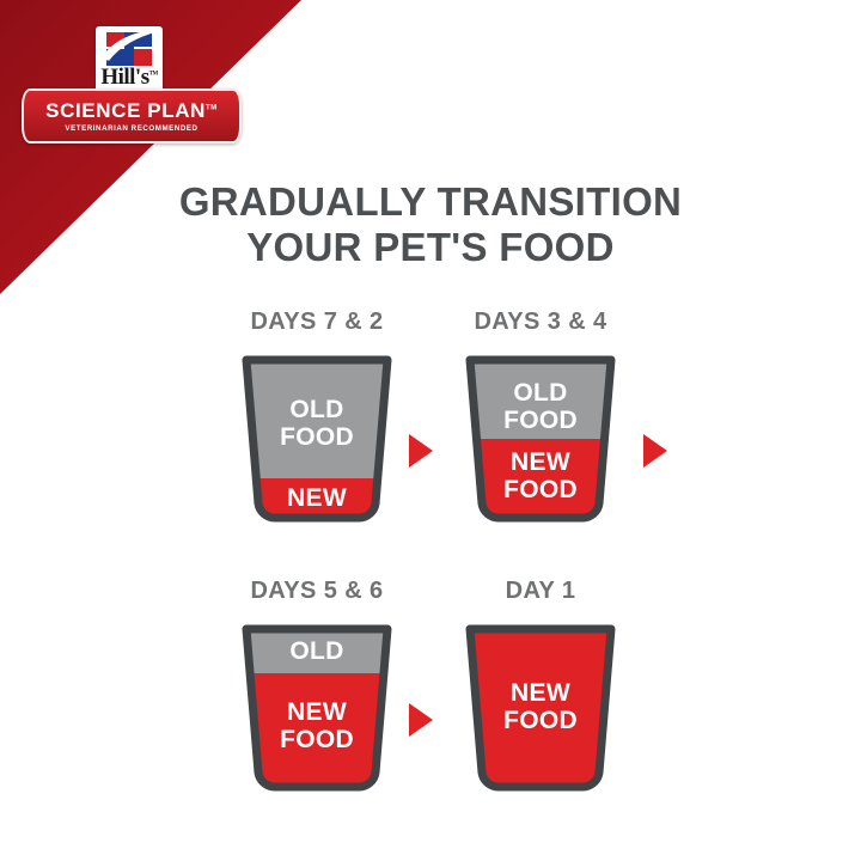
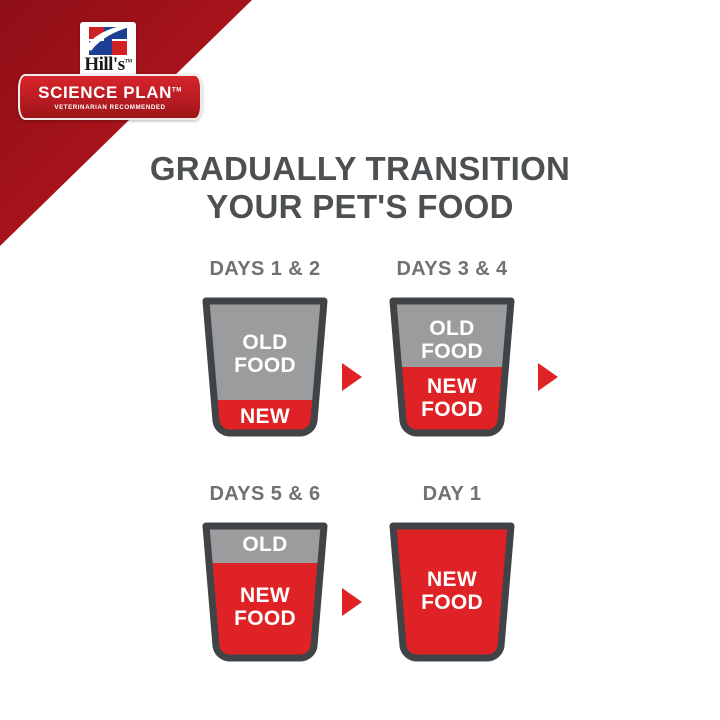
  Hill's
  SCIENCE PLAN
  GRADUALLY TRANSITION
  YOUR PET'S FOOD
- DAYS 7 & 2
+ DAYS 1 & 2
  OLD
  FOOD
  NEW
  DAYS 3 & 4
  OLD
  FOOD
  NEW
  FOOD
  DAYS 5 & 6
  OLD
  NEW
  FOOD
  DAY 1
  NEW
  FOOD
